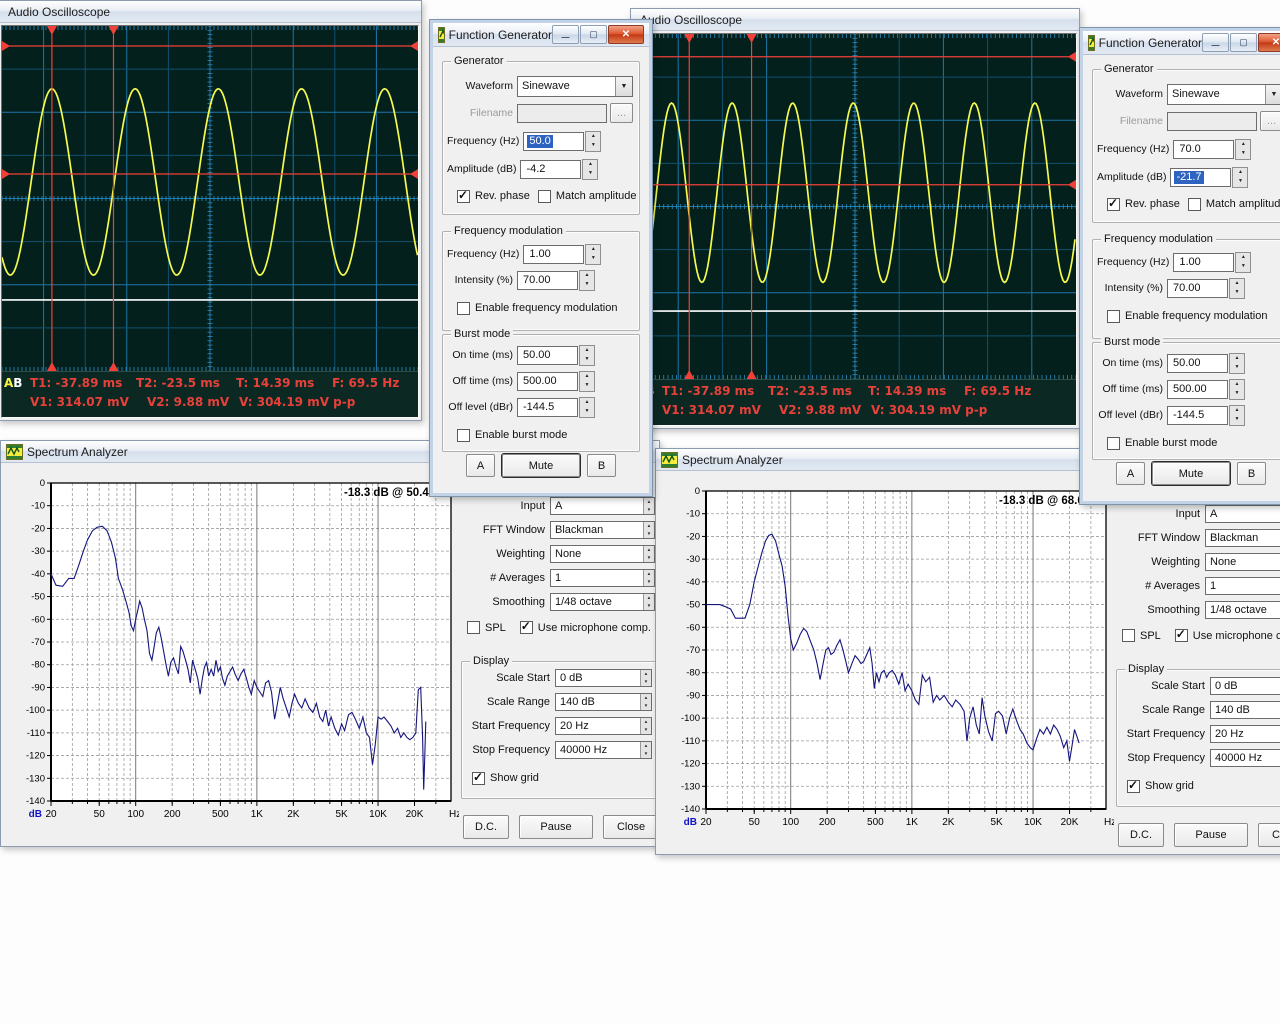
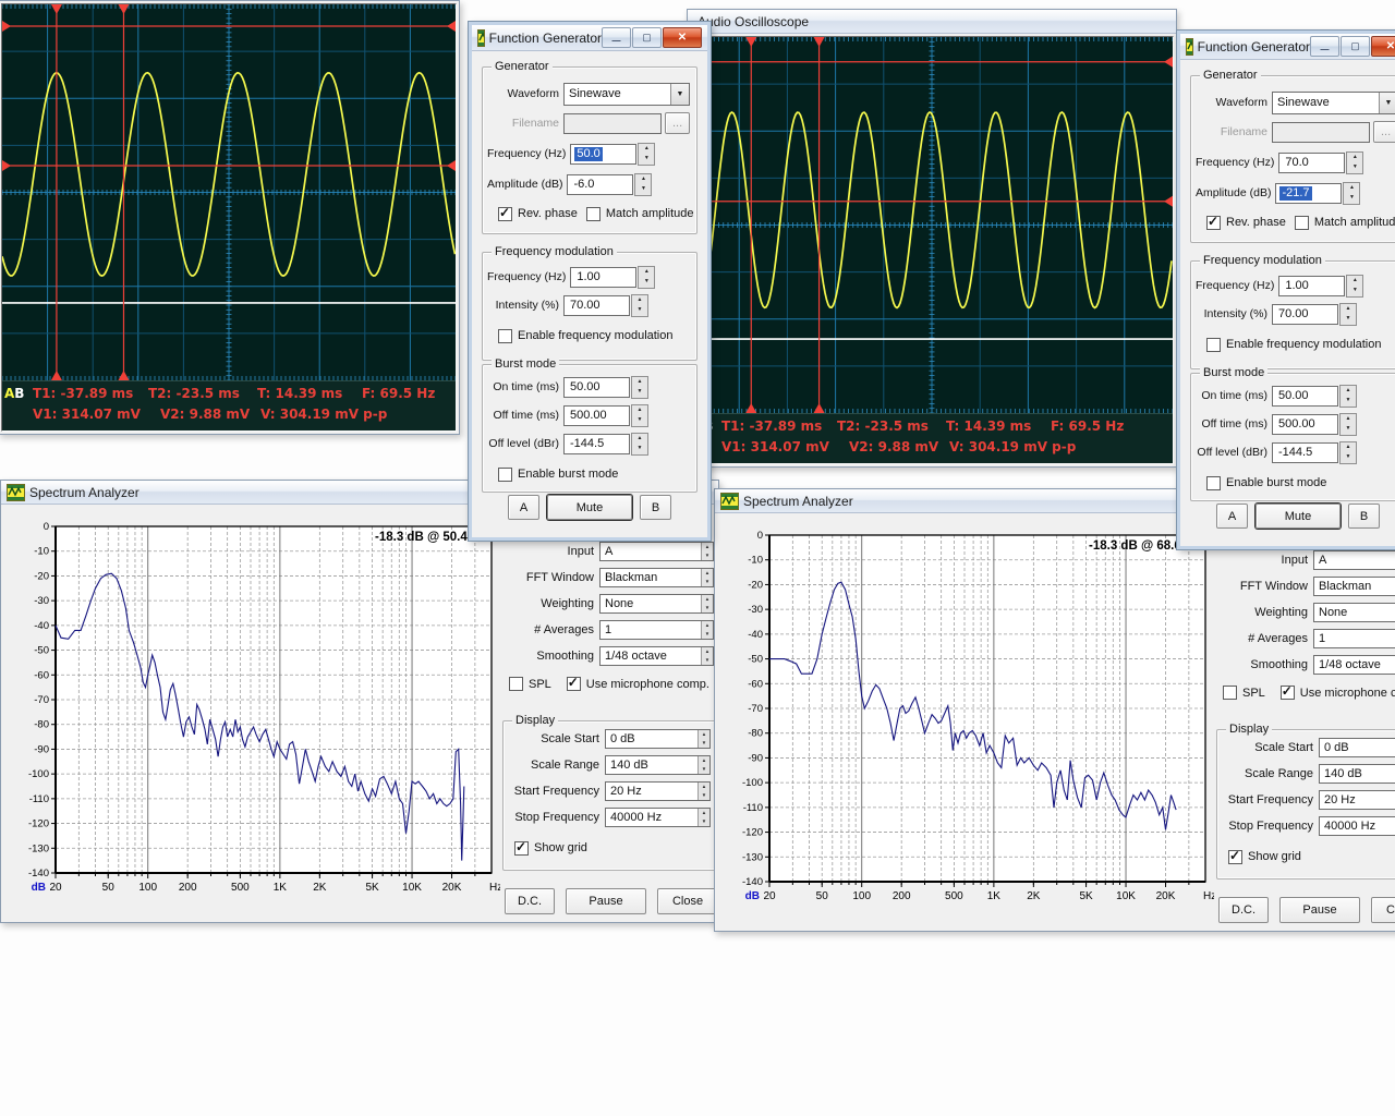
- Audio Oscilloscope
  AB
  T1: -37.89 ms
  T2: -23.5 ms
  T: 14.39 ms
  F: 69.5 Hz
  V1: 314.07 mV
  V2: 9.88 mV
  V: 304.19 mV p-p
  dio Oscilloscope
  T1: -37.89 ms
  T2: -23.5 ms
  T: 14.39 ms
  F: 69.5 Hz
  V1: 314.07 mV
  V2: 9.88 mV
  V: 304.19 mV p-p
  Spectrum Analyzer
  0
  -10
  -20
  -30
  -40
  -50
  -60
  -70
  -80
  -90
  -100
  -110
  -120
  -130
  -140
  20
  50
  100
  200
  500
  1K
  2K
  5K
  10K
  20K
  dB
  Hz
  -18.3 dB @ 50.4
  Input
  A
  FFT Window
  Blackman
  Weighting
  None
  # Averages
  1
  Smoothing
  1/48 octave
  SPL
  Use microphone comp.
  Display
  Scale Start
  0 dB
  Scale Range
  140 dB
  Start Frequency
  20 Hz
  Stop Frequency
  40000 Hz
  Show grid
  D.C.
  Pause
  Close
  Spectrum Analyzer
  0
  -10
  -20
  -30
  -40
  -50
  -60
  -70
  -80
  -90
  -100
  -110
  -120
  -130
  -140
  20
  50
  100
  200
  500
  1K
  2K
  5K
  10K
  20K
  dB
  Hz
  -18.3 dB @ 68.
  Input
  A
  FFT Window
  Blackman
  Weighting
  None
  # Averages
  1
  Smoothing
  1/48 octave
  SPL
  Use microphone c
  Display
  Scale Start
  0 dB
  Scale Range
  140 dB
  Start Frequency
  20 Hz
  Stop Frequency
  40000 Hz
  Show grid
  D.C.
  Pause
  Function Generator
  Generator
  Waveform
  Sinewave
  Filename
  ...
  Frequency (Hz)
  50.0
  Amplitude (dB)
- -4.2
+ -6.0
  Rev. phase
  Match amplitude
  Frequency modulation
  Frequency (Hz)
  1.00
  Intensity (%)
  70.00
  Enable frequency modulation
  Burst mode
  On time (ms)
  50.00
  Off time (ms)
  500.00
  Off level (dBr)
  -144.5
  Enable burst mode
  A
  Mute
  B
  Function Generator
  Generator
  Waveform
  Sinewave
  Filename
  ...
  Frequency (Hz)
  70.0
  Amplitude (dB)
  -21.7
  Rev. phase
  Match amplitud
  Frequency modulation
  Frequency (Hz)
  1.00
  Intensity (%)
  70.00
  Enable frequency modulation
  Burst mode
  On time (ms)
  50.00
  Off time (ms)
  500.00
  Off level (dBr)
  -144.5
  Enable burst mode
  A
  Mute
  B
